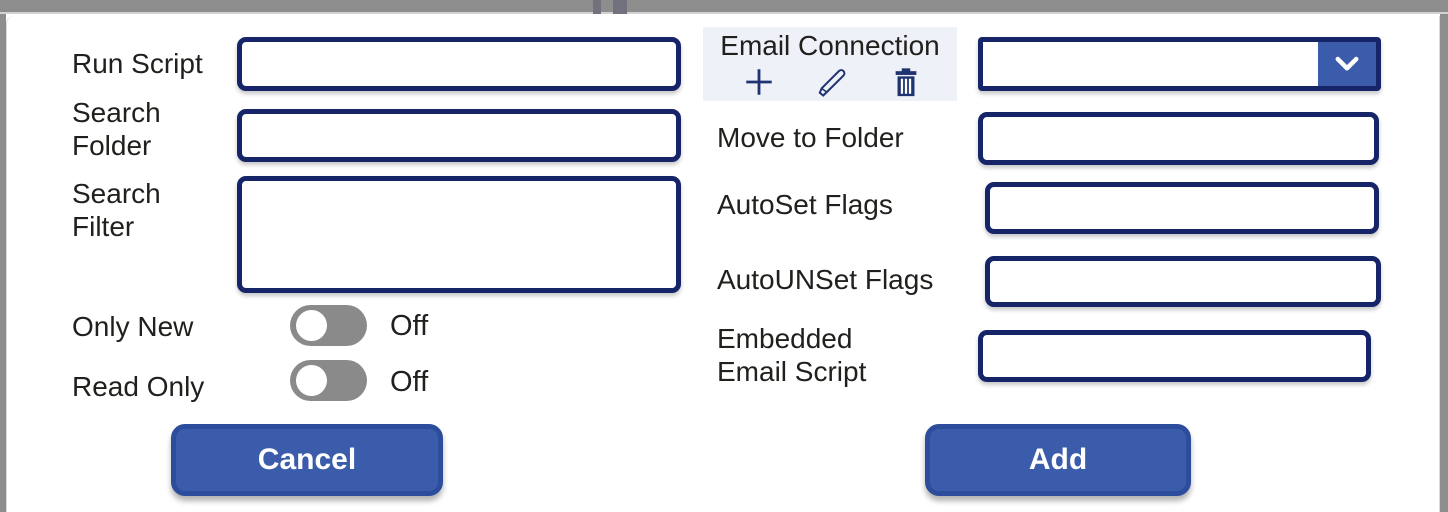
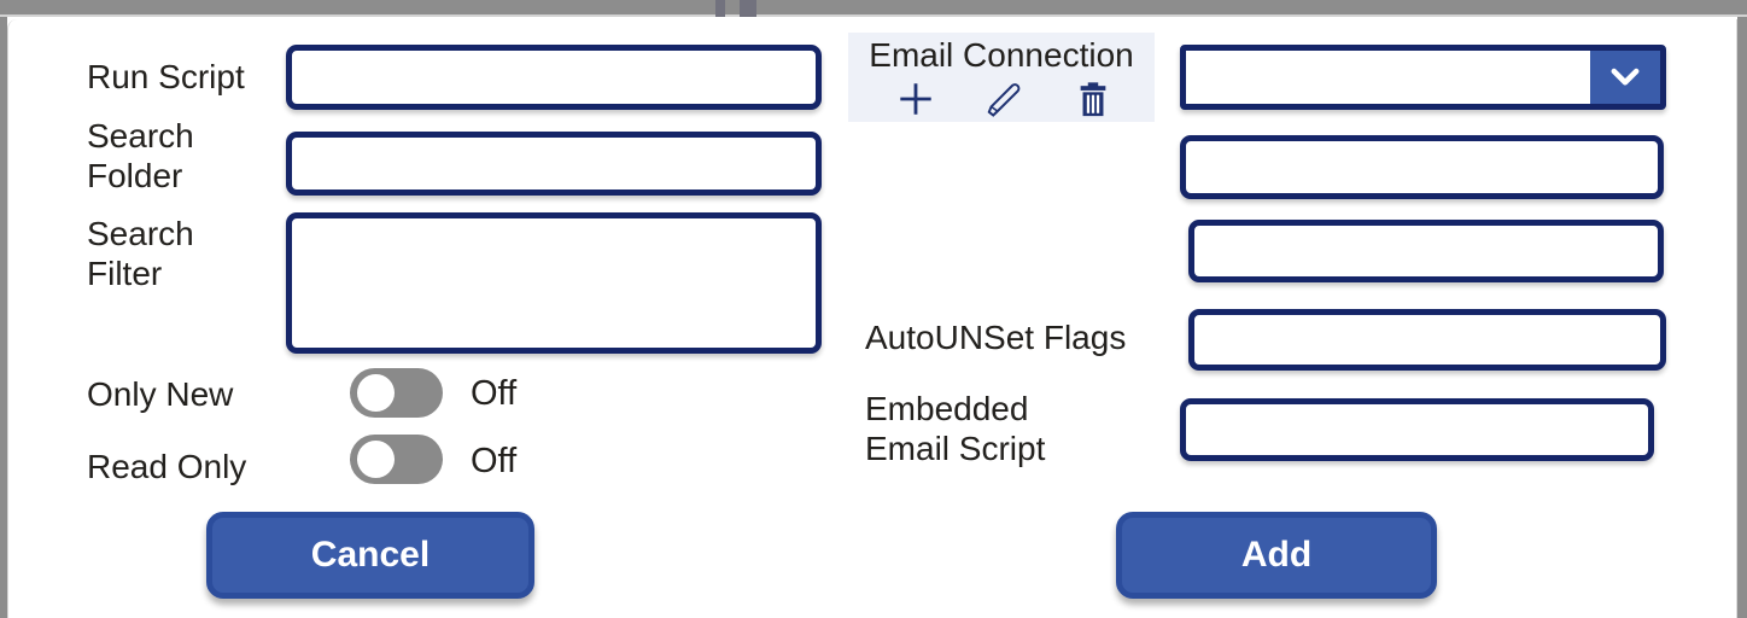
  Run Script
  Search
  Folder
  Search
  Filter
  Only New
  Off
  Read Only
  Off
  Cancel
  Email Connection
- Move to Folder
- AutoSet Flags
  AutoUNSet Flags
  Embedded
  Email Script
  Add
